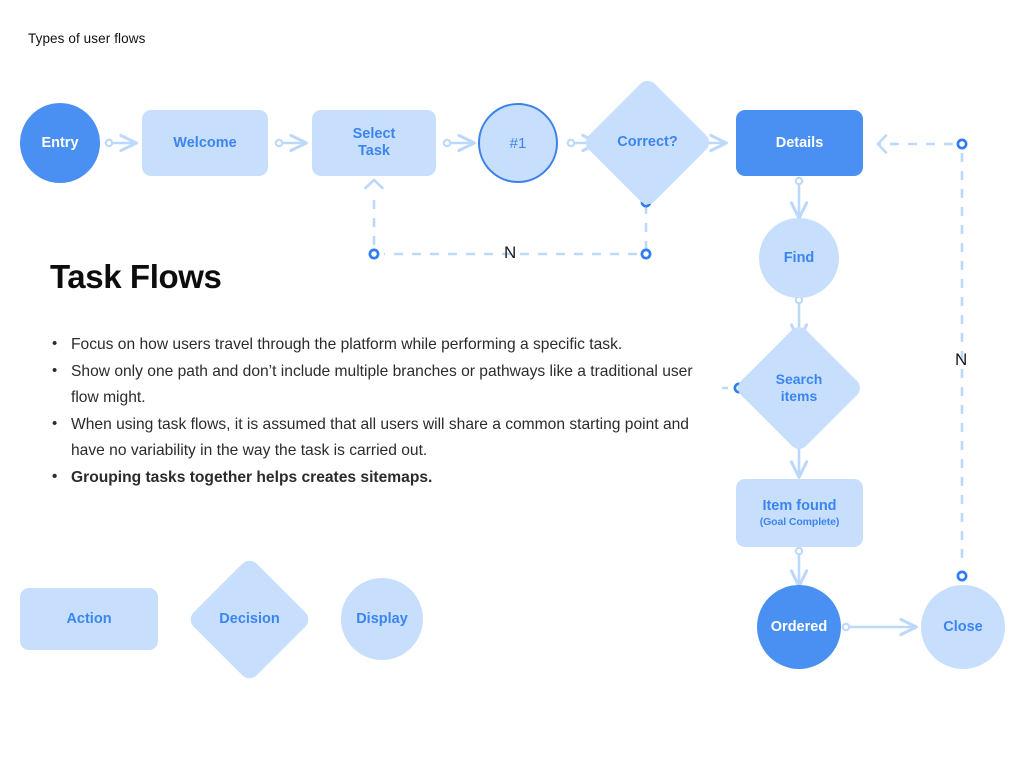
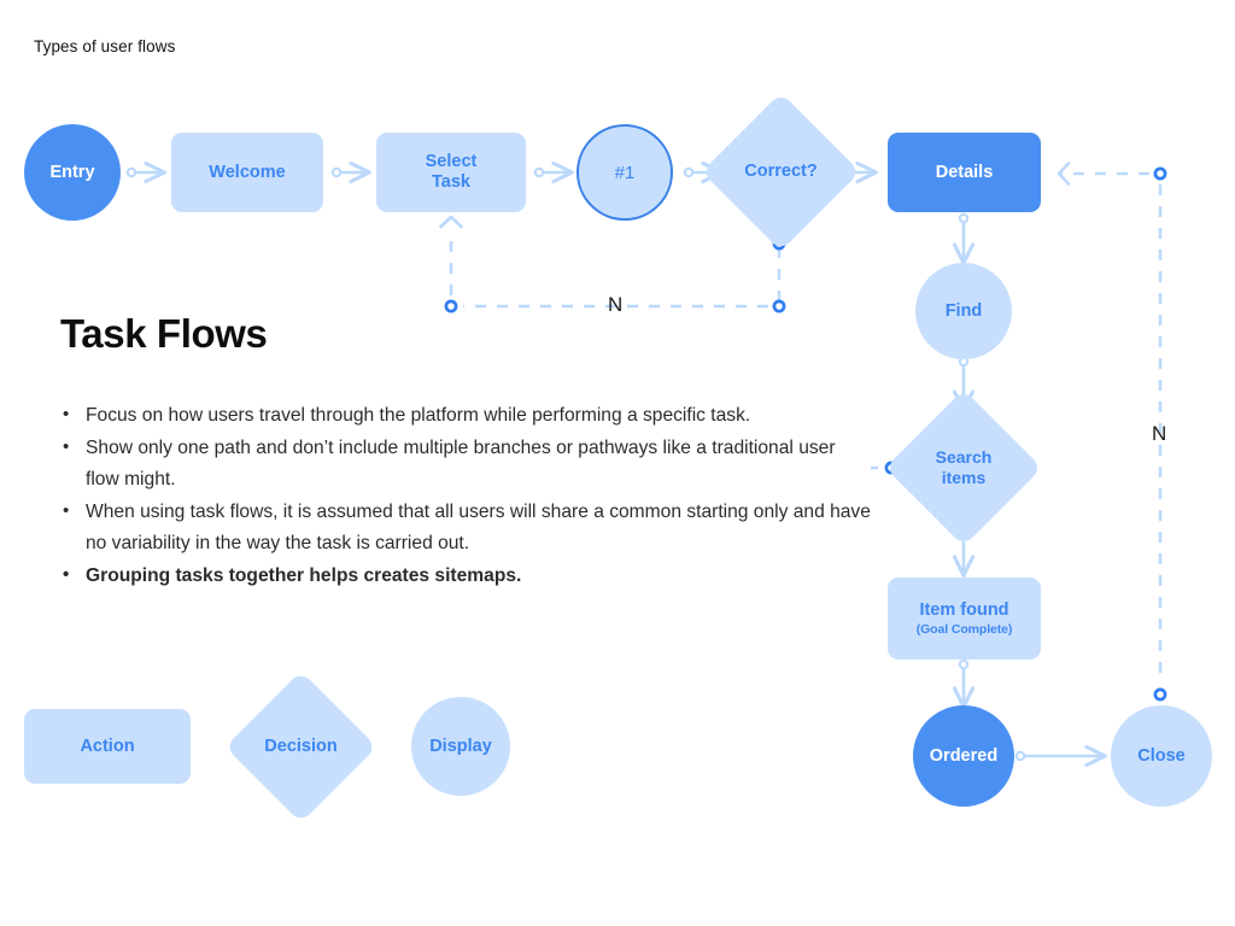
  Types of user flows
  N
  N
  Entry
  Welcome
  Select
  Task
  #1
  Correct?
  Details
  Find
  Search
  items
  Item found
  (Goal Complete)
  Ordered
  Close
  Task Flows
  Focus on how users travel through the platform while performing a specific task.
  Show only one path and don’t include multiple branches or pathways like a traditional user flow might.
- When using task flows, it is assumed that all users will share a common starting point and have no variability in the way the task is carried out.
+ When using task flows, it is assumed that all users will share a common starting only and have no variability in the way the task is carried out.
  Grouping tasks together helps creates sitemaps.
  Action
  Decision
  Display
